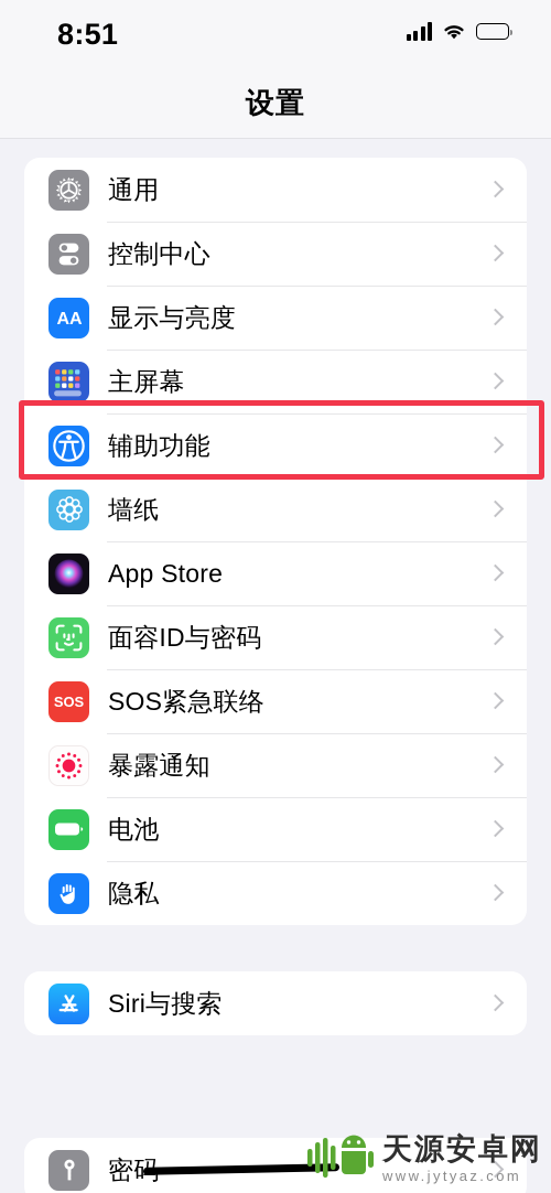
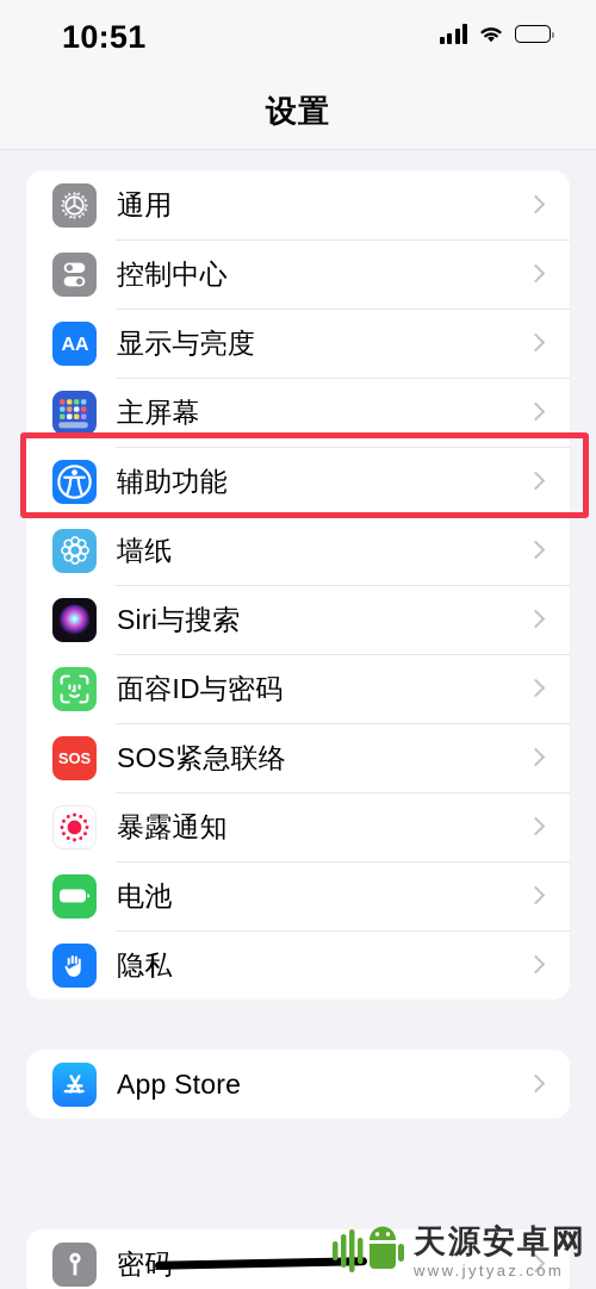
- 8:51
+ 10:51
  设置
  通用
  控制中心
  AA
  显示与亮度
  主屏幕
  辅助功能
  墙纸
- App Store
+ Siri与搜索
  面容ID与密码
  SOS
  SOS紧急联络
  暴露通知
  电池
  隐私
- Siri与搜索
+ App Store
  天源安卓网
  www.jytyaz.com
